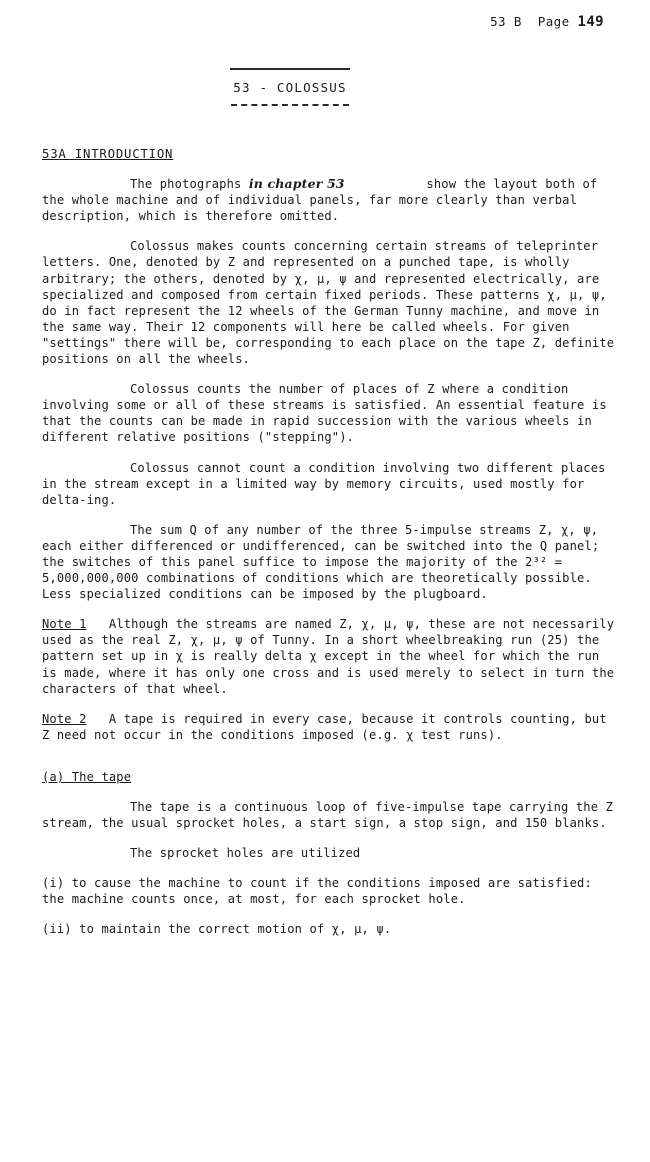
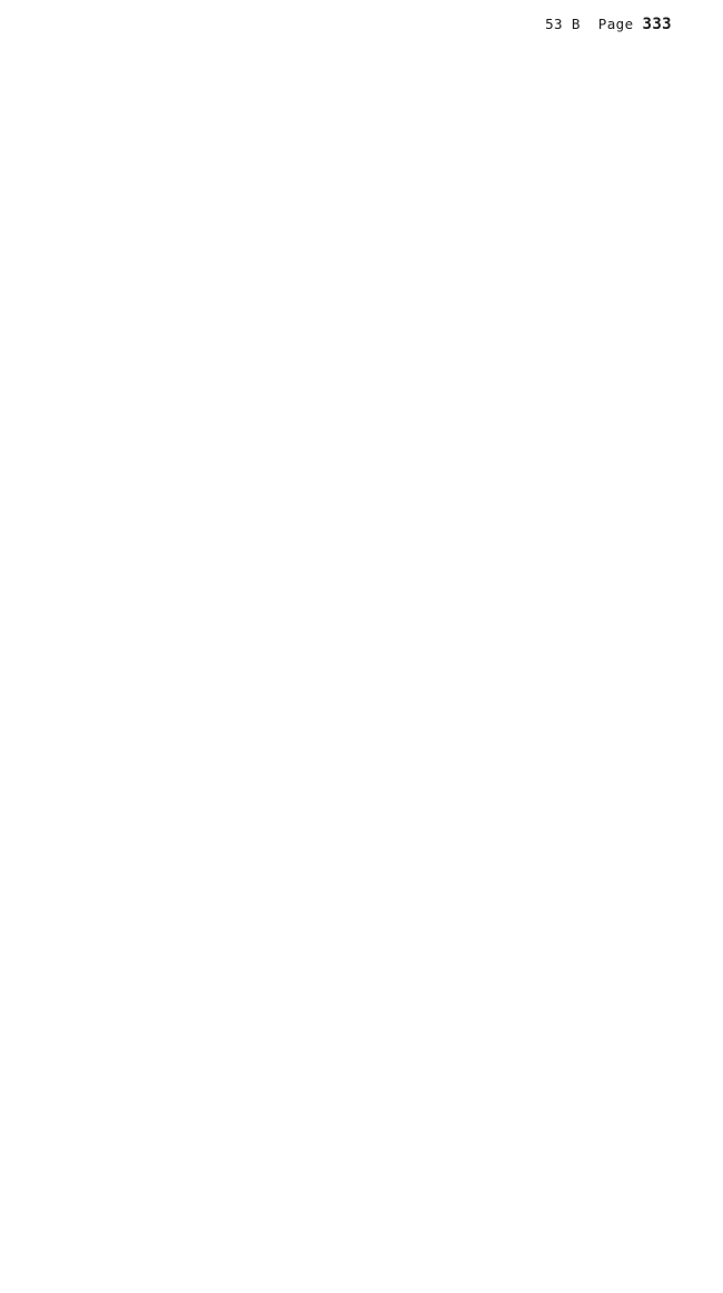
- 53 B Page 149
+ 53 B Page 333
- 53 - COLOSSUS
- 53A INTRODUCTION
- The photographs in chapter 53 show the layout both of the whole machine and of individual panels, far more clearly than verbal description, which is therefore omitted.
- Colossus makes counts concerning certain streams of teleprinter letters. One, denoted by Z and represented on a punched tape, is wholly arbitrary; the others, denoted by χ, μ, ψ and represented electrically, are specialized and composed from certain fixed periods. These patterns χ, μ, ψ, do in fact represent the 12 wheels of the German Tunny machine, and move in the same way. Their 12 components will here be called wheels. For given "settings" there will be, corresponding to each place on the tape Z, definite positions on all the wheels.
- Colossus counts the number of places of Z where a condition involving some or all of these streams is satisfied. An essential feature is that the counts can be made in rapid succession with the various wheels in different relative positions ("stepping").
- Colossus cannot count a condition involving two different places in the stream except in a limited way by memory circuits, used mostly for delta-ing.
- The sum Q of any number of the three 5-impulse streams Z, χ, ψ, each either differenced or undifferenced, can be switched into the Q panel; the switches of this panel suffice to impose the majority of the 2³² = 5,000,000,000 combinations of conditions which are theoretically possible. Less specialized conditions can be imposed by the plugboard.
- Note 1 Although the streams are named Z, χ, μ, ψ, these are not necessarily used as the real Z, χ, μ, ψ of Tunny. In a short wheelbreaking run (25) the pattern set up in χ is really delta χ except in the wheel for which the run is made, where it has only one cross and is used merely to select in turn the characters of that wheel.
- Note 2 A tape is required in every case, because it controls counting, but Z need not occur in the conditions imposed (e.g. χ test runs).
- (a) The tape
- The tape is a continuous loop of five-impulse tape carrying the Z stream, the usual sprocket holes, a start sign, a stop sign, and 150 blanks.
- The sprocket holes are utilized
- (i) to cause the machine to count if the conditions imposed are satisfied: the machine counts once, at most, for each sprocket hole.
- (ii) to maintain the correct motion of χ, μ, ψ.
